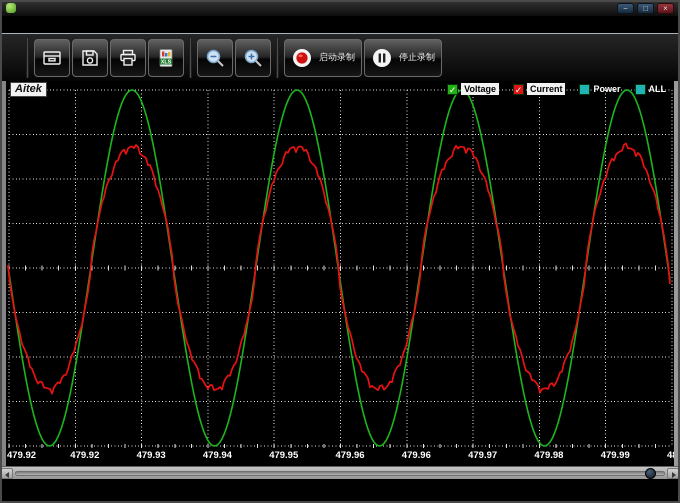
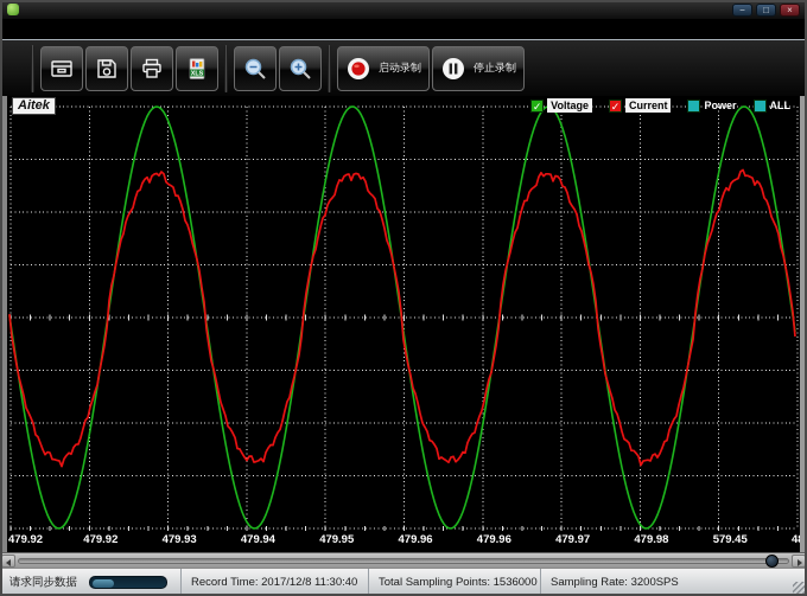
  −
  □
  ×
  启动录制
  停止录制
  Aitek
  ✓
  Voltage
  ✓
  Current
  Power
  ALL
  479.92
  479.92
  479.93
  479.94
  479.95
  479.96
  479.96
  479.97
  479.98
- 479.99
+ 579.45
+ 请求同步数据
+ Record Time: 2017/12/8 11:30:40
+ Total Sampling Points: 1536000
+ Sampling Rate: 3200SPS
